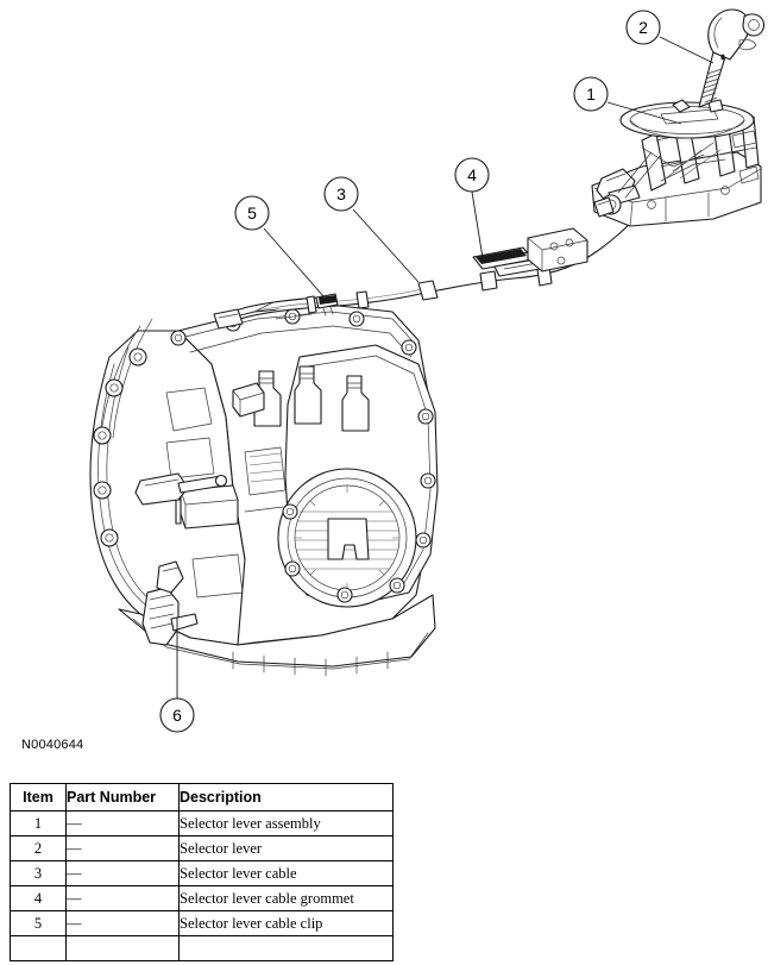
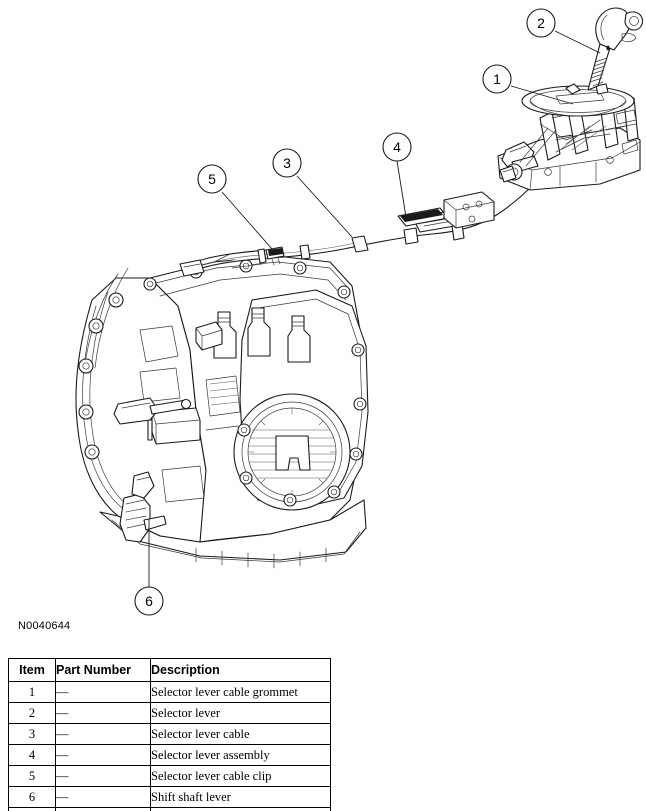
  1
  2
  3
  4
  5
  6
  N0040644
  Item	Part Number	Description
- 1	—	Selector lever assembly
+ 1	—	Selector lever cable grommet
  2	—	Selector lever
  3	—	Selector lever cable
- 4	—	Selector lever cable grommet
+ 4	—	Selector lever assembly
  5	—	Selector lever cable clip
+ 6	—	Shift shaft lever
